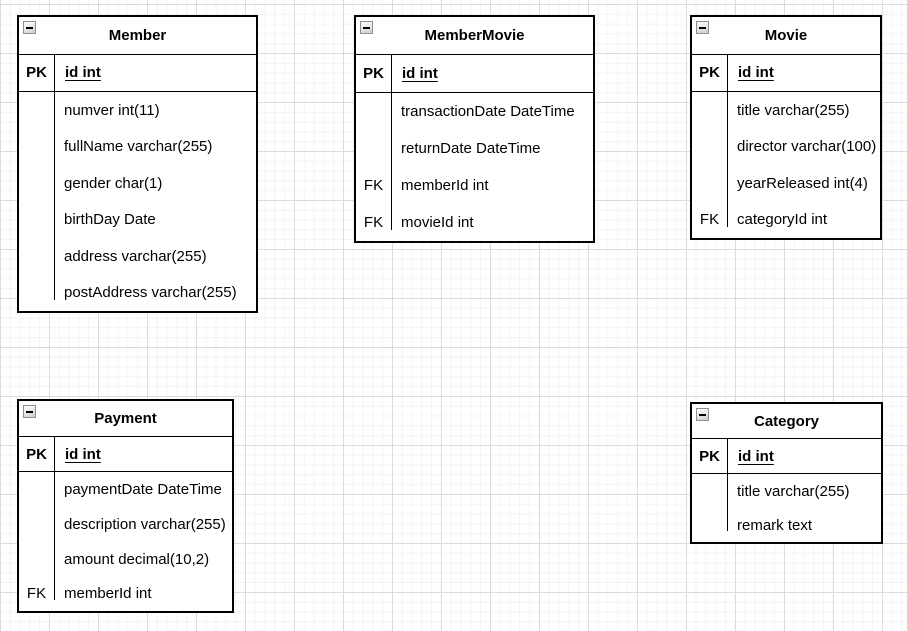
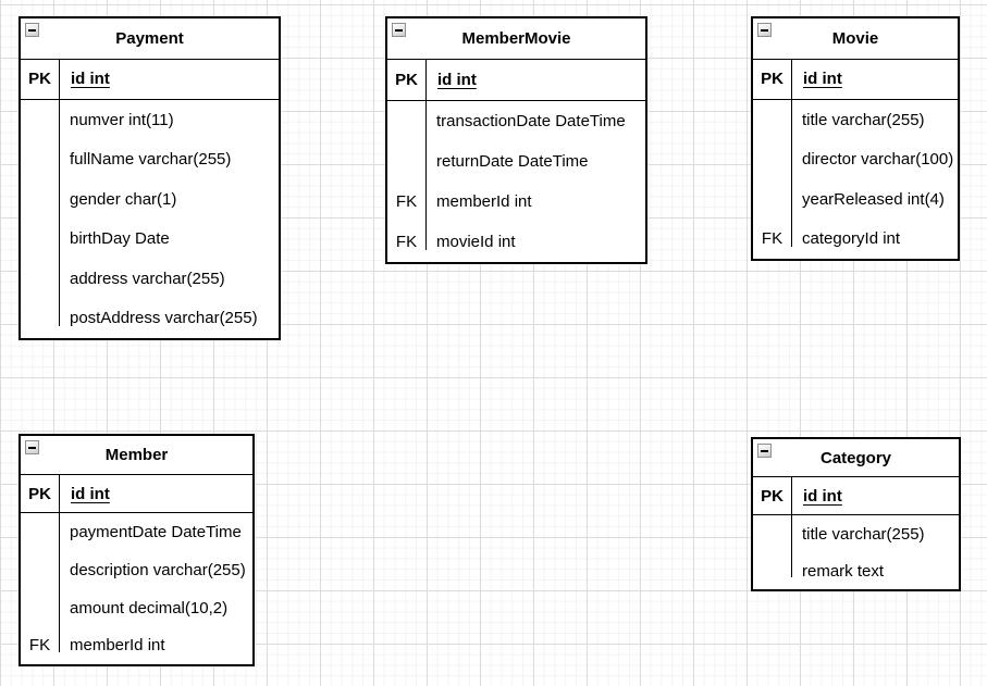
- Member
+ Payment
  PK
  id int
  numver int(11)
  fullName varchar(255)
  gender char(1)
  birthDay Date
  address varchar(255)
  postAddress varchar(255)
  MemberMovie
  PK
  id int
  transactionDate DateTime
  returnDate DateTime
  FK
  memberId int
  FK
  movieId int
  Movie
  PK
  id int
  title varchar(255)
  director varchar(100)
  yearReleased int(4)
  FK
  categoryId int
- Payment
+ Member
  PK
  id int
  paymentDate DateTime
  description varchar(255)
  amount decimal(10,2)
  FK
  memberId int
  Category
  PK
  id int
  title varchar(255)
  remark text
